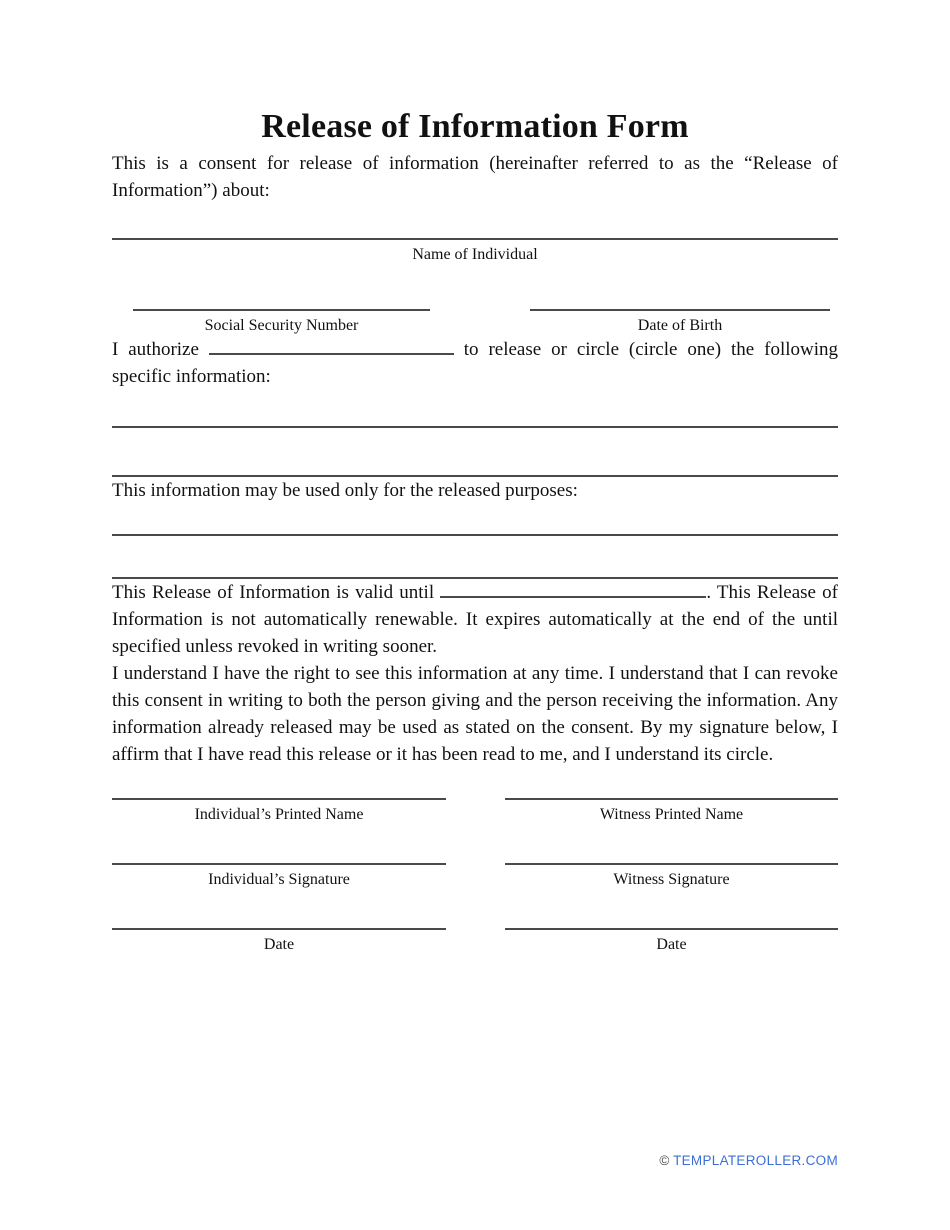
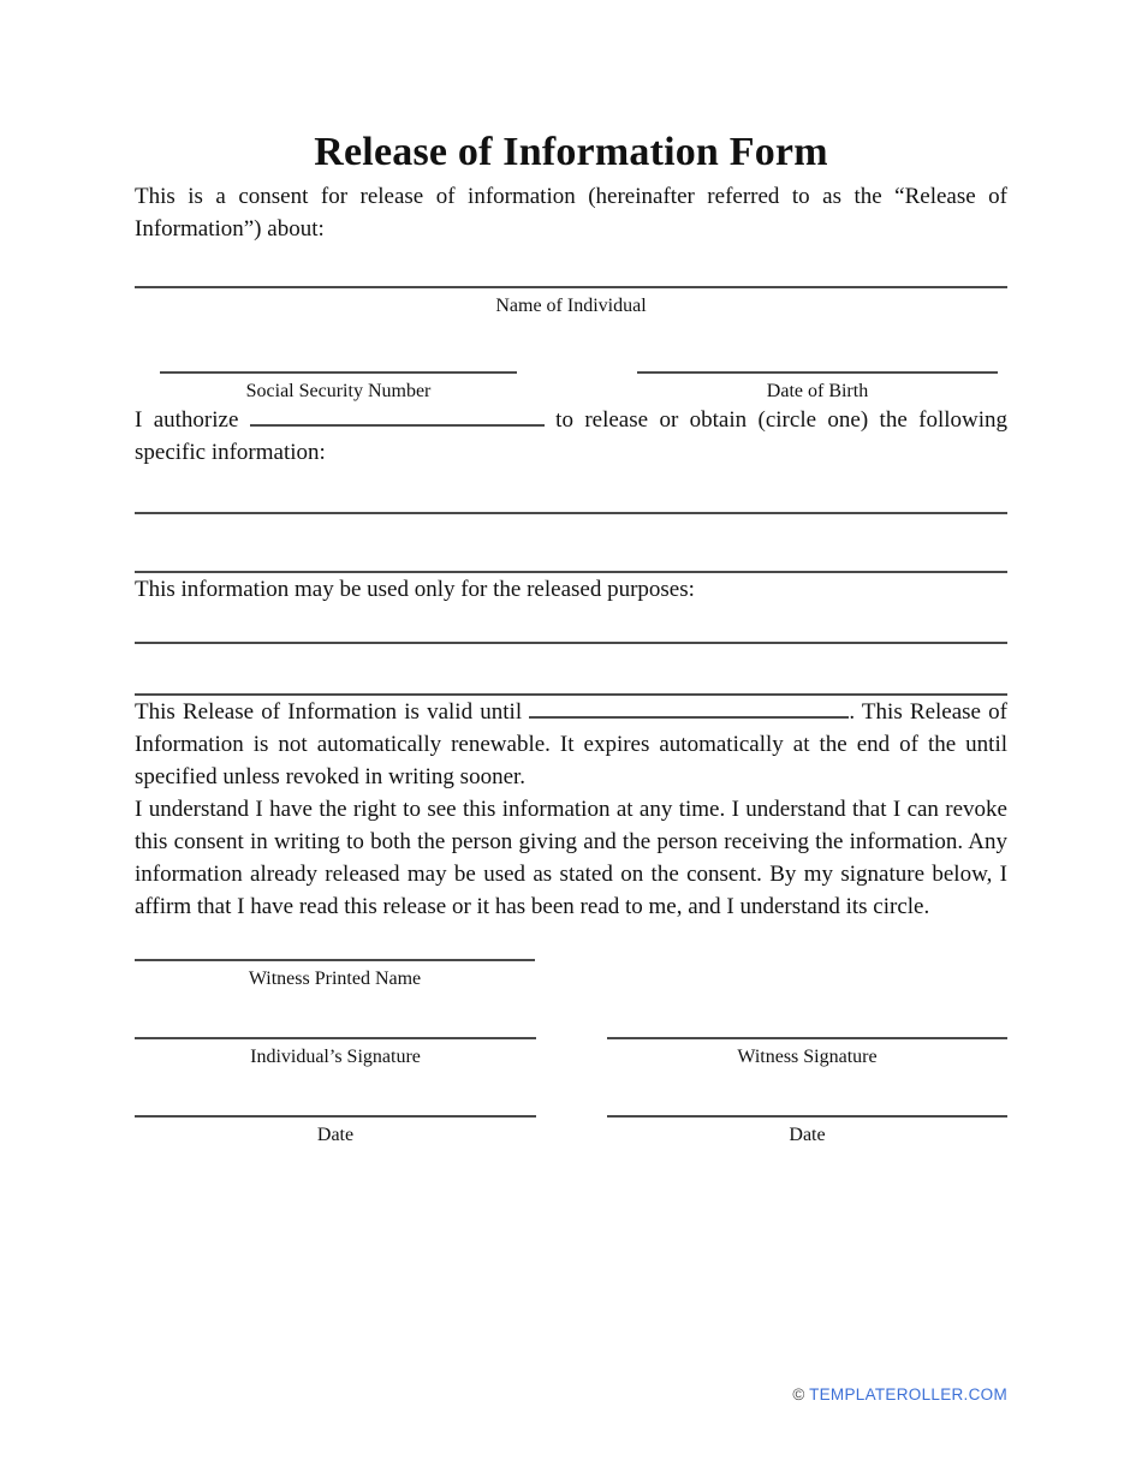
  Release of Information Form
  This is a consent for release of information (hereinafter referred to as the “Release of Information”) about:
  Name of Individual
  Social Security Number
  Date of Birth
- I authorize to release or circle (circle one) the following specific information:
+ I authorize to release or obtain (circle one) the following specific information:
  This information may be used only for the released purposes:
  This Release of Information is valid until . This Release of Information is not automatically renewable. It expires automatically at the end of the until specified unless revoked in writing sooner.
  I understand I have the right to see this information at any time. I understand that I can revoke this consent in writing to both the person giving and the person receiving the information. Any information already released may be used as stated on the consent. By my signature below, I affirm that I have read this release or it has been read to me, and I understand its circle.
- Individual’s Printed Name
  Witness Printed Name
  Individual’s Signature
  Witness Signature
  Date
  Date
  © TEMPLATEROLLER.COM
